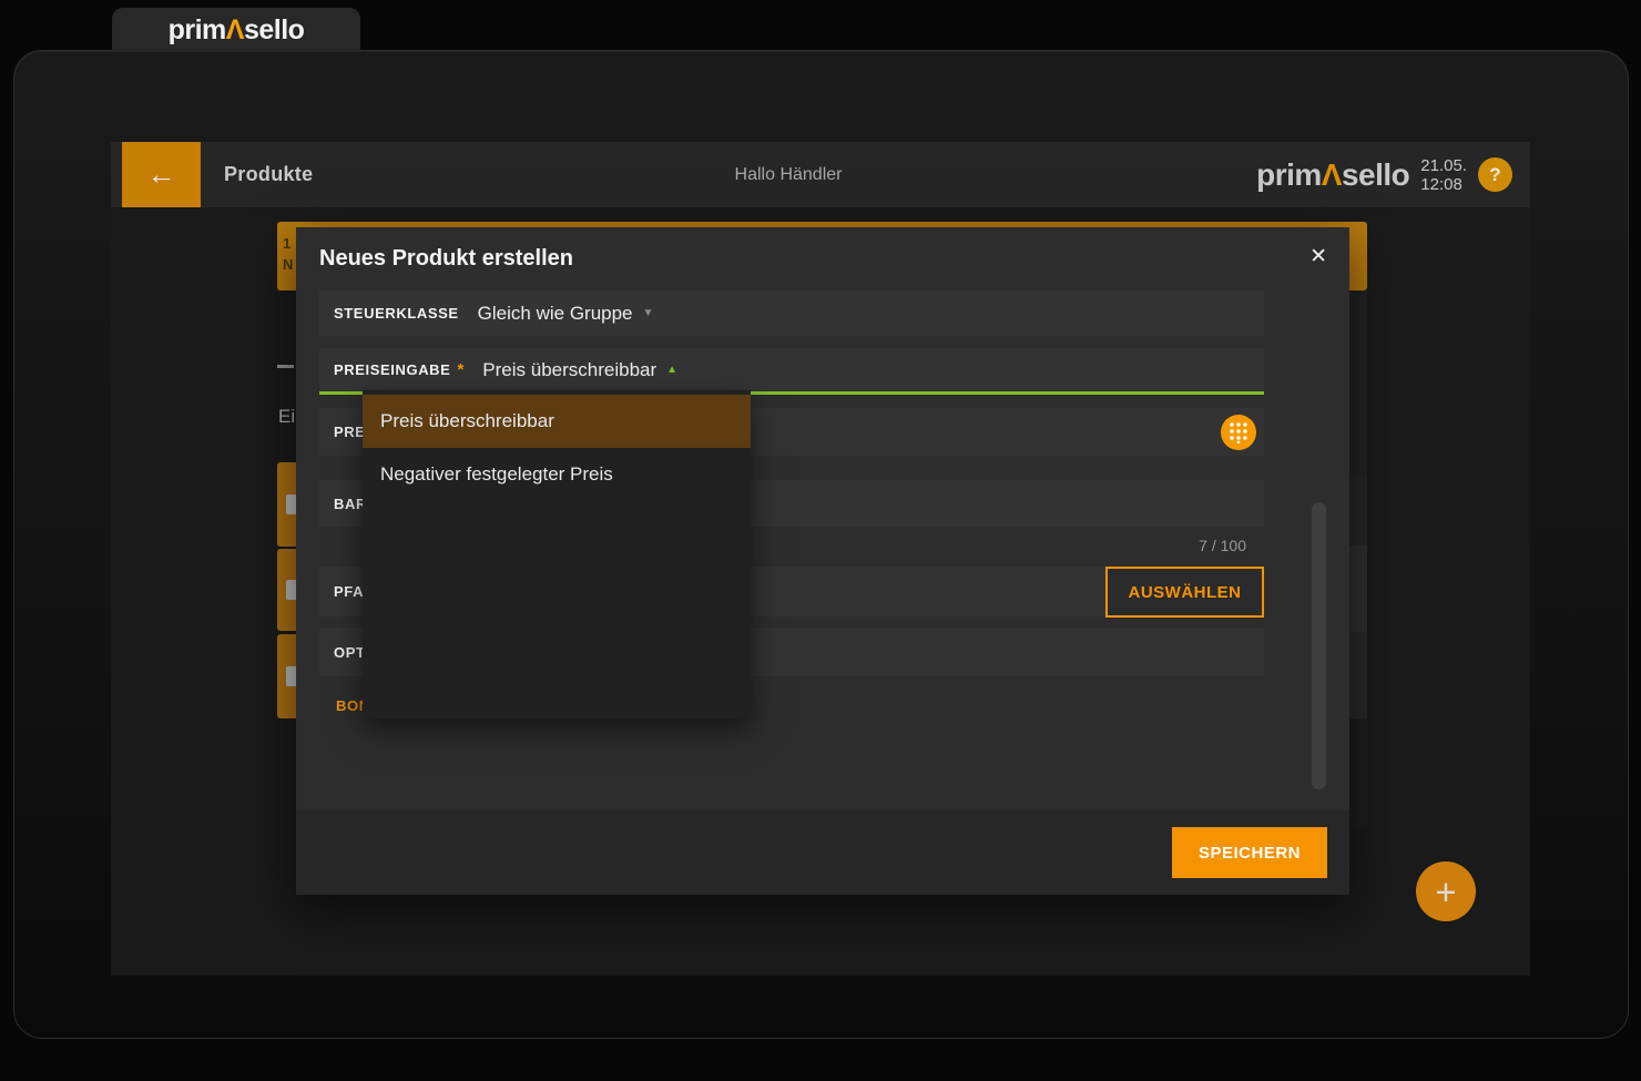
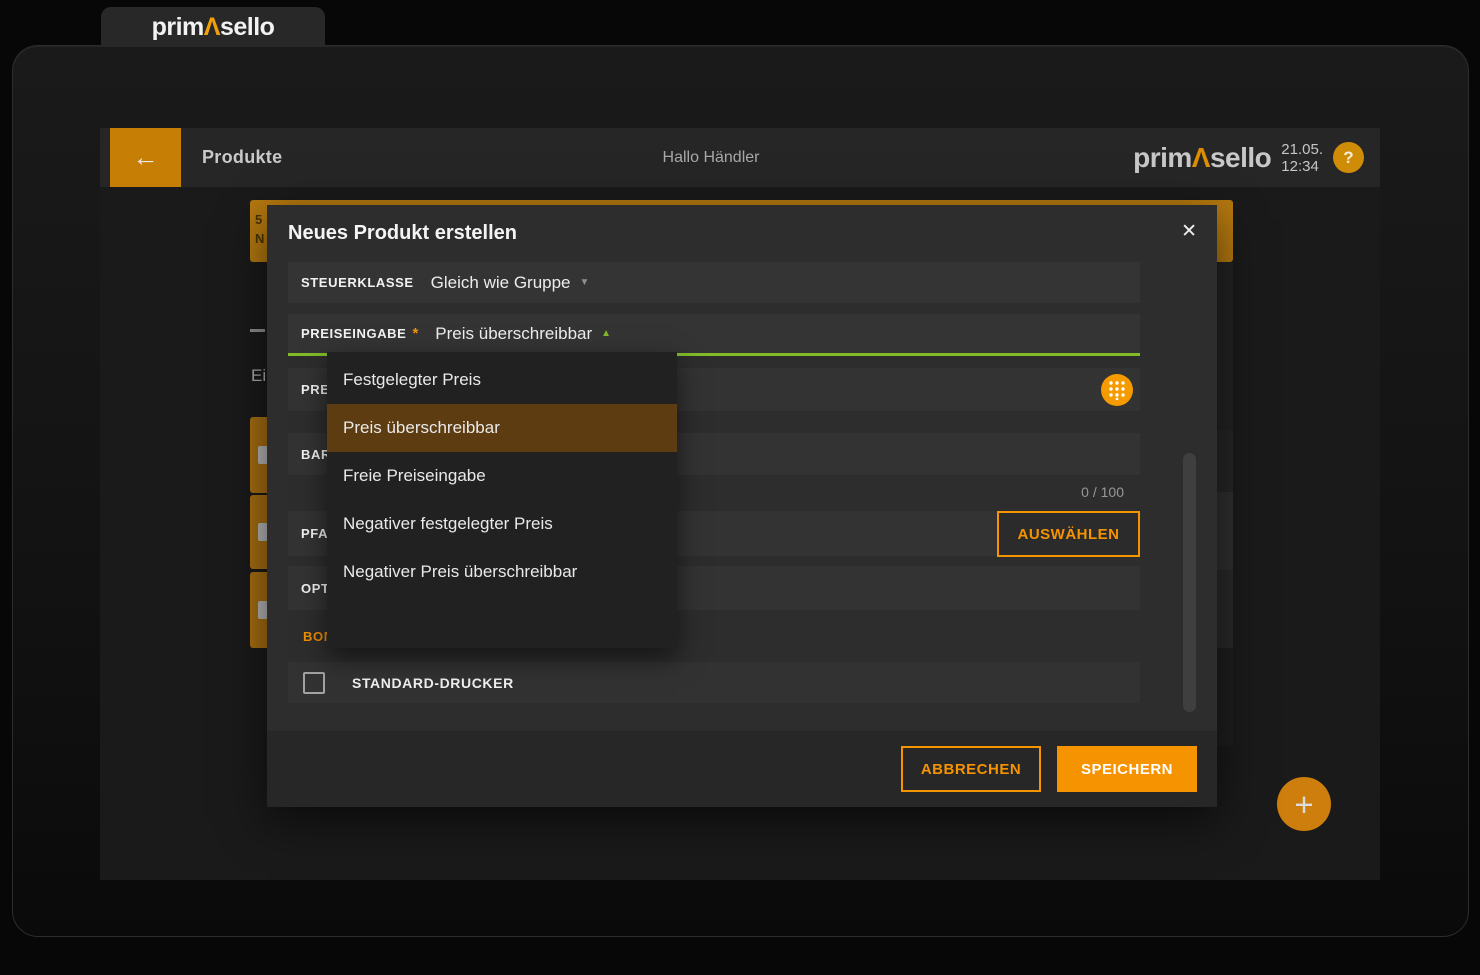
  primΛsello
- 1
+ 5
  N
  Ei
  ←
  Produkte
  Hallo Händler
  primΛsello
  21.05.
- 12:08
+ 12:34
  ?
  Neues Produkt erstellen
  ✕
  STEUERKLASSE
  Gleich wie Gruppe
  ▼
  PREISEINGABE
  *
  Preis überschreibbar
  ▲
  PRE
  BAR
- 7 / 100
+ 0 / 100
  PFA
  AUSWÄHLEN
  OPT
+ STANDARD-DRUCKER
+ ABBRECHEN
  SPEICHERN
+ Festgelegter Preis
  Preis überschreibbar
+ Freie Preiseingabe
  Negativer festgelegter Preis
+ Negativer Preis überschreibbar
  +
